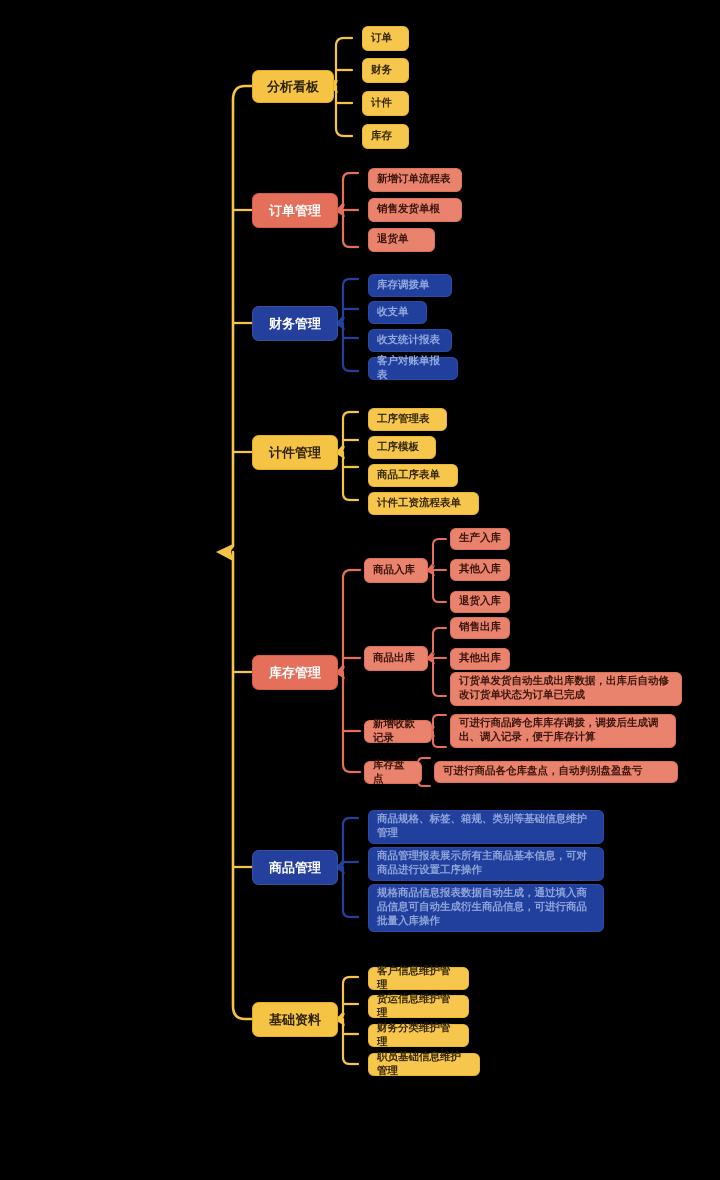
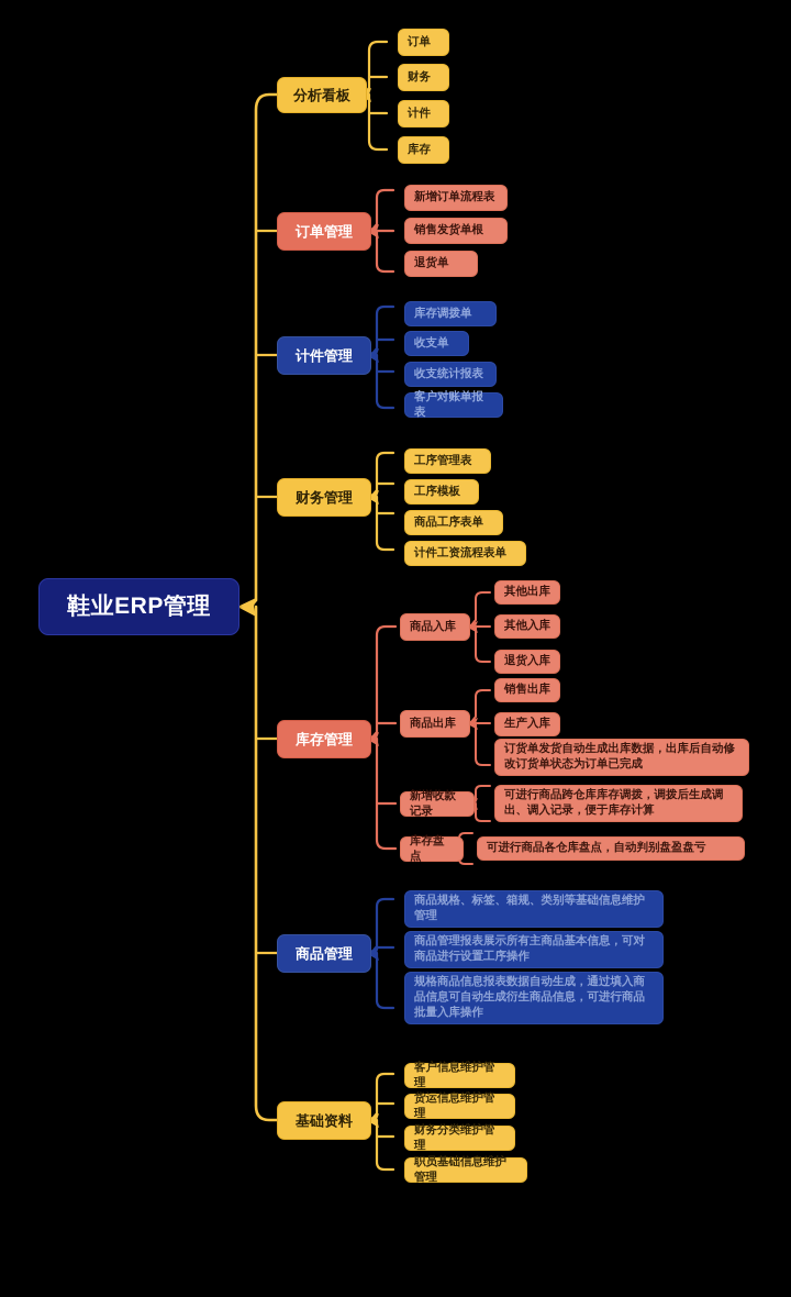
+ 鞋业ERP管理
  分析看板
  订单
  财务
  计件
  库存
  订单管理
  新增订单流程表
  销售发货单根
  退货单
- 财务管理
+ 计件管理
  库存调拨单
  收支单
  收支统计报表
  客户对账单报表
- 计件管理
+ 财务管理
  工序管理表
  工序模板
  商品工序表单
  计件工资流程表单
  库存管理
  商品入库
- 生产入库
+ 其他出库
  其他入库
  退货入库
  商品出库
  销售出库
- 其他出库
+ 生产入库
  订货单发货自动生成出库数据，出库后自动修改订货单状态为订单已完成
  新增收款记录
  可进行商品跨仓库库存调拨，调拨后生成调出、调入记录，便于库存计算
  库存盘点
  可进行商品各仓库盘点，自动判别盘盈盘亏
  商品管理
  商品规格、标签、箱规、类别等基础信息维护管理
  商品管理报表展示所有主商品基本信息，可对商品进行设置工序操作
  规格商品信息报表数据自动生成，通过填入商品信息可自动生成衍生商品信息，可进行商品批量入库操作
  基础资料
  客户信息维护管理
  货运信息维护管理
  财务分类维护管理
  职员基础信息维护管理
